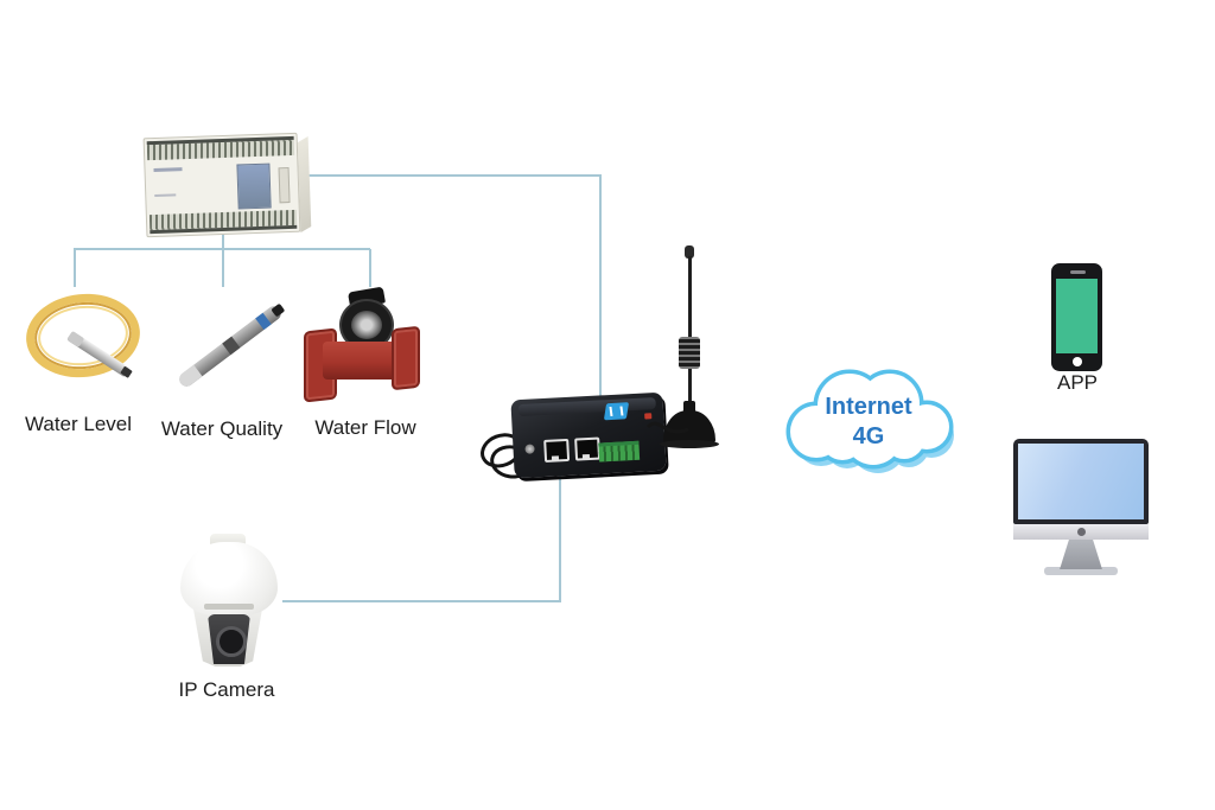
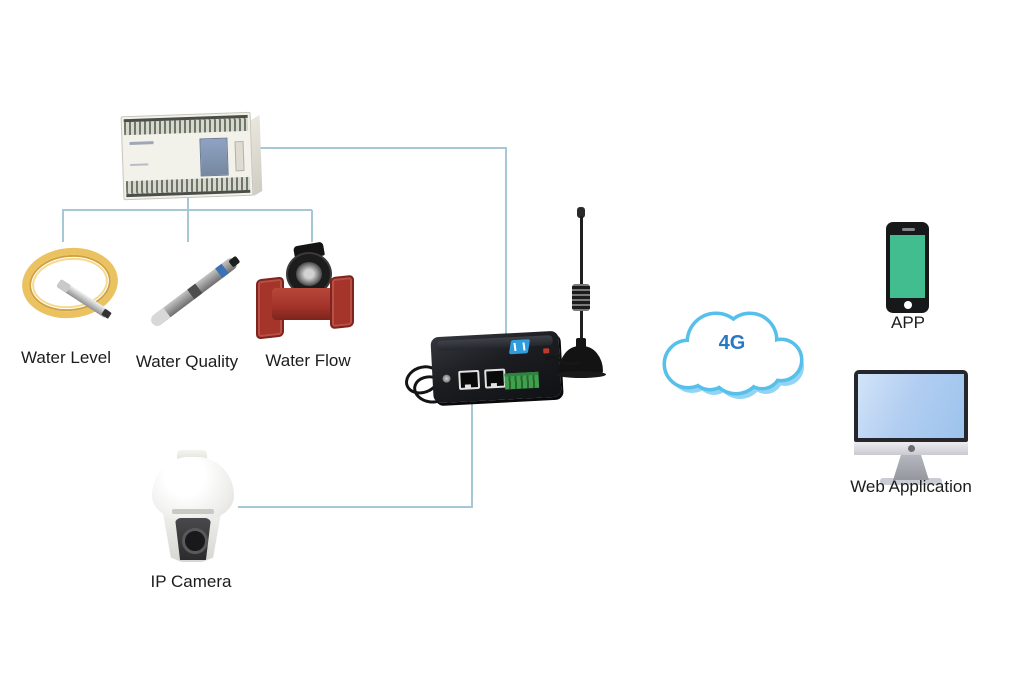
  Water Level
  Water Quality
  Water Flow
- Internet
  4G
  APP
+ Web Application
  IP Camera
